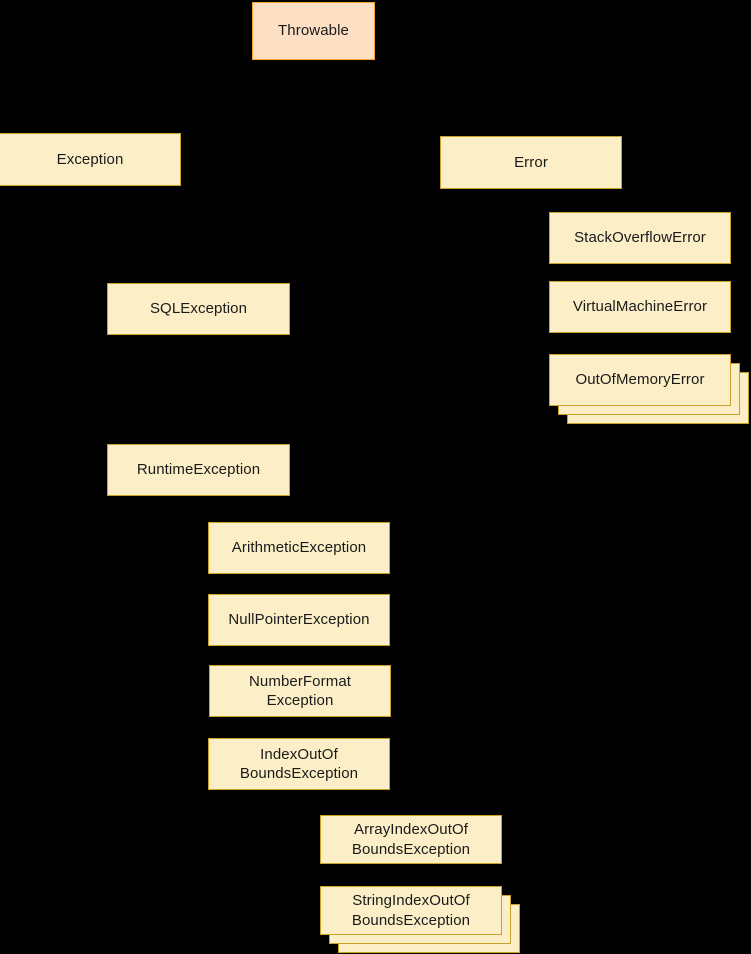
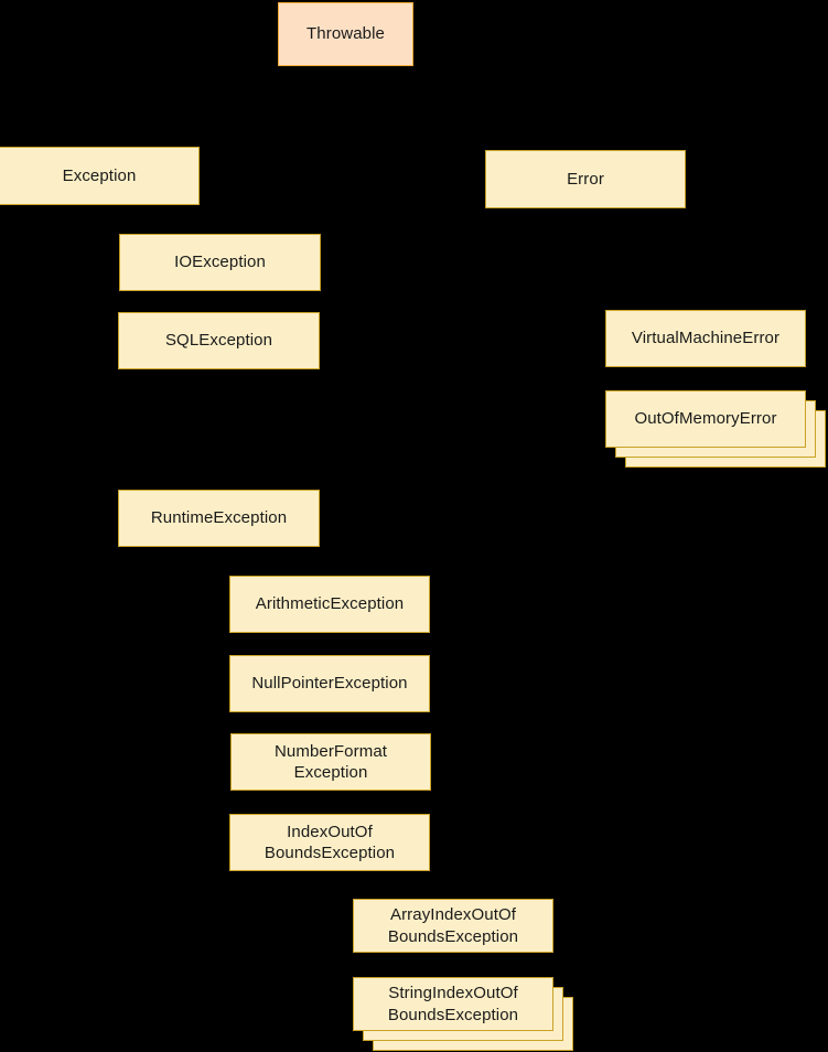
  Throwable
  Exception
  Error
+ IOException
  SQLException
  RuntimeException
  ArithmeticException
  NullPointerException
  NumberFormat
  Exception
  IndexOutOf
  BoundsException
  ArrayIndexOutOf
  BoundsException
  StringIndexOutOf
  BoundsException
- StackOverflowError
  VirtualMachineError
  OutOfMemoryError
